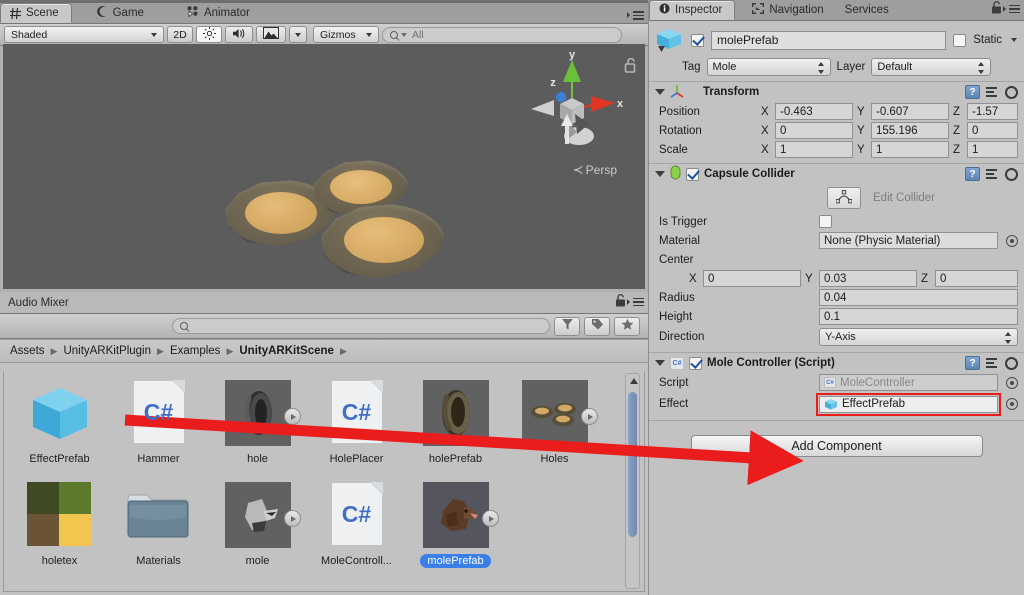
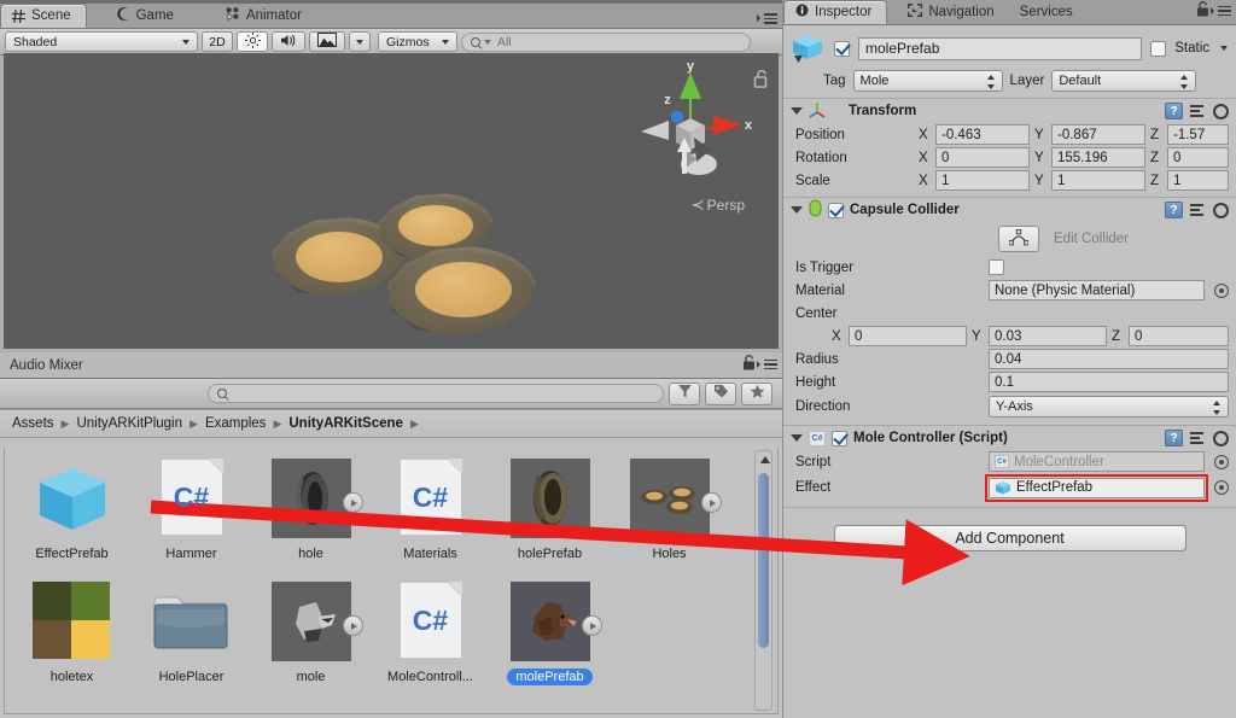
  Scene
  Game
  Animator
  Shaded
  2D
  Gizmos
  All
  y
  x
  z
  ≺ Persp
  Audio Mixer
  Assets
  ▶
  UnityARKitPlugin
  ▶
  Examples
  ▶
  UnityARKitScene
  ▶
  EffectPrefab
  C#
  Hammer
  hole
  C#
- HolePlacer
+ Materials
  holePrefab
  Holes
  holetex
- Materials
+ HolePlacer
  mole
  C#
  MoleControll...
  molePrefab
  Inspector
  Navigation
  Services
  molePrefab
  Static
  Tag
  Mole
  Layer
  Default
  Transform
  ?
  Position
  X
  -0.463
  Y
- -0.607
+ -0.867
  Z
  -1.57
  Rotation
  X
  0
  Y
  155.196
  Z
  0
  Scale
  X
  1
  Y
  1
  Z
  1
  Capsule Collider
  ?
  Edit Collider
  Is Trigger
  Material
  None (Physic Material)
  Center
  X
  0
  Y
  0.03
  Z
  0
  Radius
  0.04
  Height
  0.1
  Direction
  Y-Axis
  Mole Controller (Script)
  ?
  Script
  MoleController
  Effect
  EffectPrefab
  Add Component
